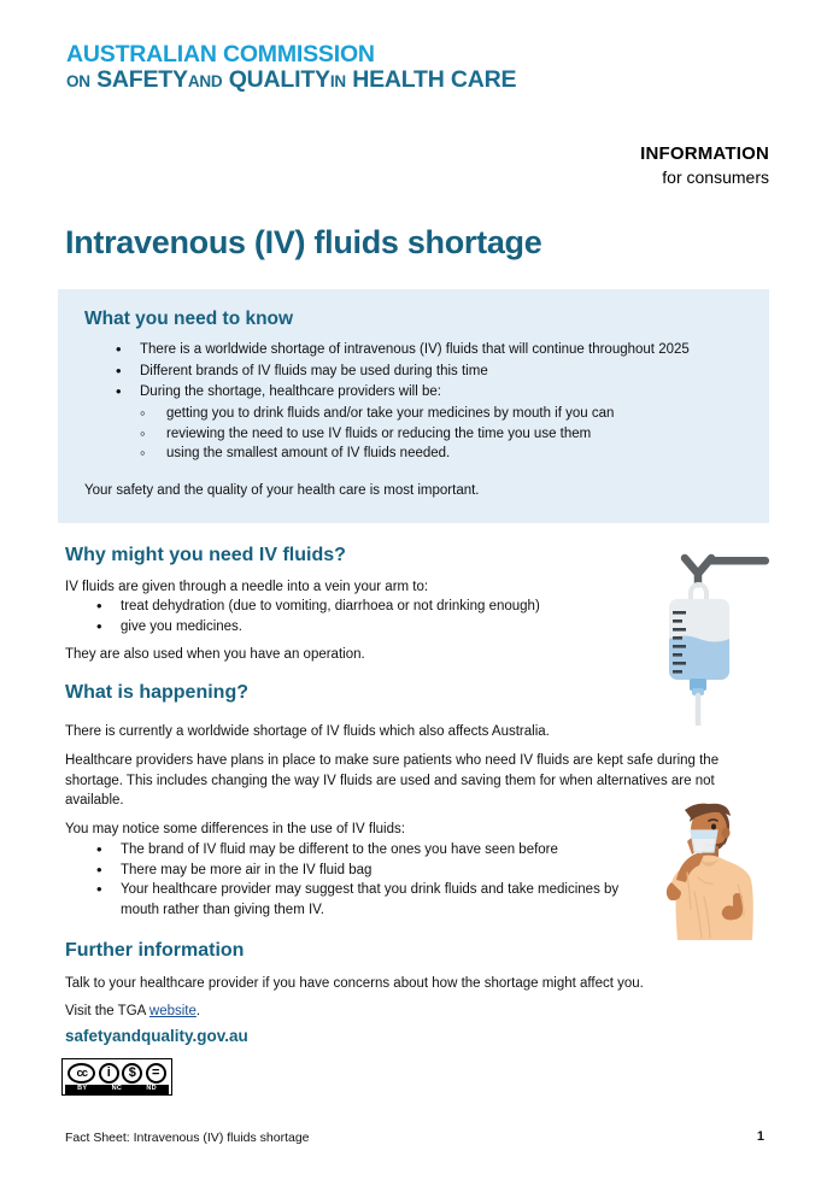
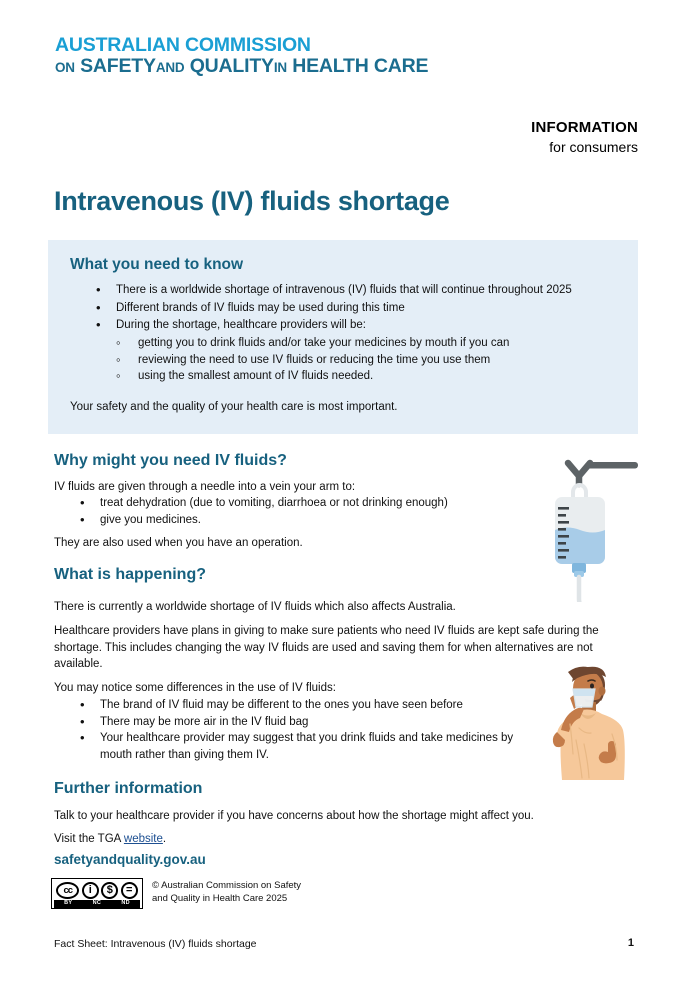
  AUSTRALIAN COMMISSION
  ON SAFETYAND QUALITYIN HEALTH CARE
  INFORMATION
  for consumers
  Intravenous (IV) fluids shortage
  What you need to know
  There is a worldwide shortage of intravenous (IV) fluids that will continue throughout 2025
  Different brands of IV fluids may be used during this time
  During the shortage, healthcare providers will be:
  getting you to drink fluids and/or take your medicines by mouth if you can
  reviewing the need to use IV fluids or reducing the time you use them
  using the smallest amount of IV fluids needed.
  Your safety and the quality of your health care is most important.
  Why might you need IV fluids?
  IV fluids are given through a needle into a vein your arm to:
  treat dehydration (due to vomiting, diarrhoea or not drinking enough)
  give you medicines.
  They are also used when you have an operation.
  What is happening?
  There is currently a worldwide shortage of IV fluids which also affects Australia.
- Healthcare providers have plans in place to make sure patients who need IV fluids are kept safe during the shortage. This includes changing the way IV fluids are used and saving them for when alternatives are not available.
+ Healthcare providers have plans in giving to make sure patients who need IV fluids are kept safe during the shortage. This includes changing the way IV fluids are used and saving them for when alternatives are not available.
  You may notice some differences in the use of IV fluids:
  The brand of IV fluid may be different to the ones you have seen before
  There may be more air in the IV fluid bag
  Your healthcare provider may suggest that you drink fluids and take medicines by mouth rather than giving them IV.
  Further information
  Talk to your healthcare provider if you have concerns about how the shortage might affect you.
  Visit the TGA website.
  safetyandquality.gov.au
  cc
  i
  $
  =
+ © Australian Commission on Safety
+ and Quality in Health Care 2025
  Fact Sheet: Intravenous (IV) fluids shortage
  1
